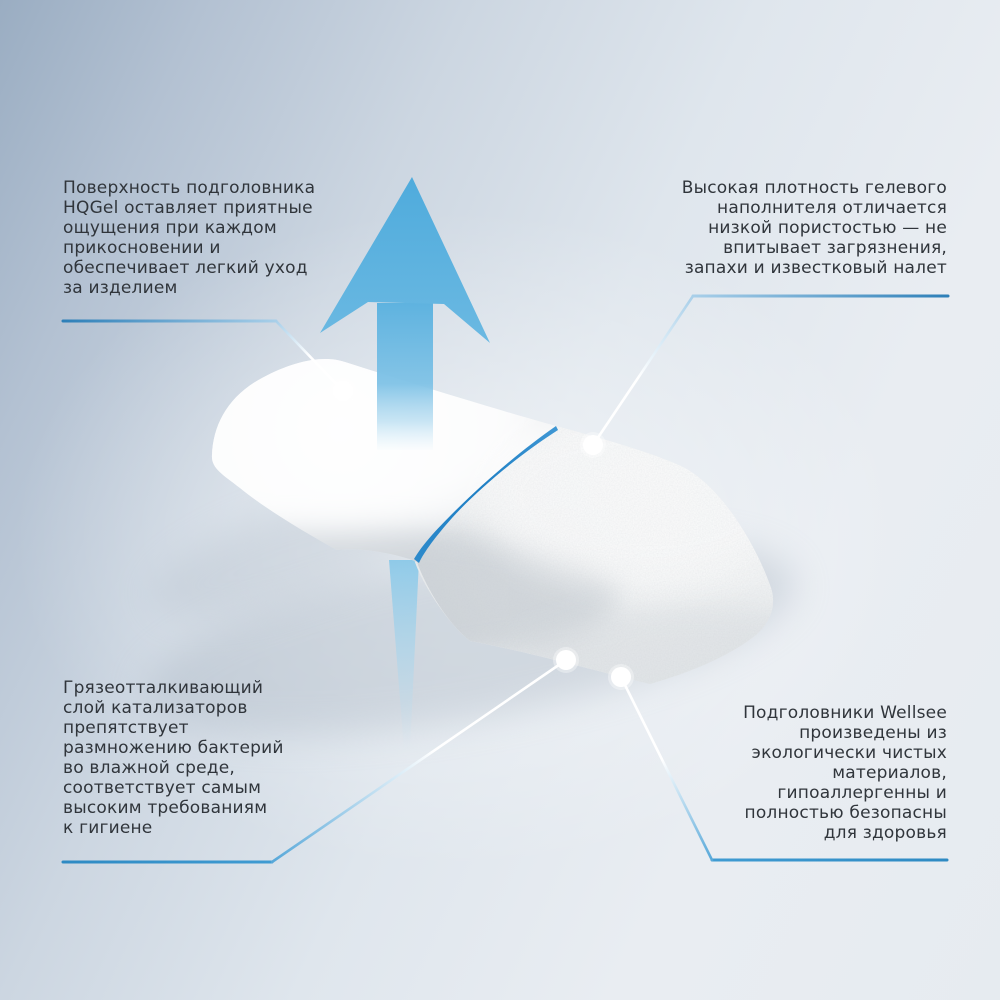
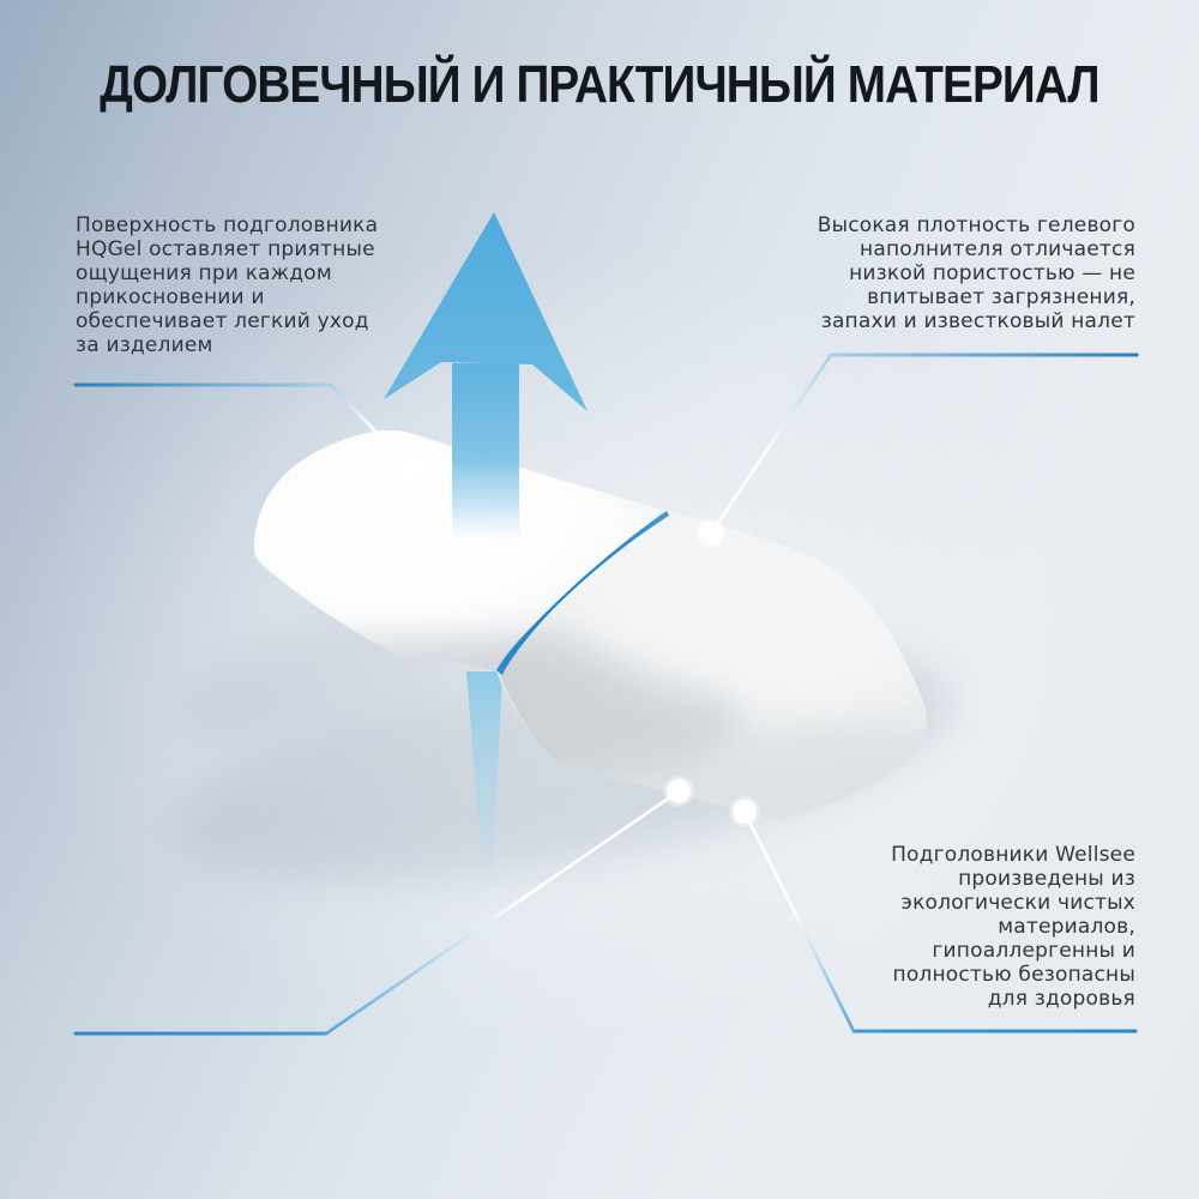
+ ДОЛГОВЕЧНЫЙ И ПРАКТИЧНЫЙ МАТЕРИАЛ
  Поверхность подголовника
  HQGel оставляет приятные
  ощущения при каждом
  прикосновении и
  обеспечивает легкий уход
  за изделием
  Высокая плотность гелевого
  наполнителя отличается
  низкой пористостью — не
  впитывает загрязнения,
  запахи и известковый налет
- Грязеотталкивающий
- слой катализаторов
- препятствует
- размножению бактерий
- во влажной среде,
- соответствует самым
- высоким требованиям
- к гигиене
  Подголовники Wellsee
  произведены из
  экологически чистых
  материалов,
  гипоаллергенны и
  полностью безопасны
  для здоровья
